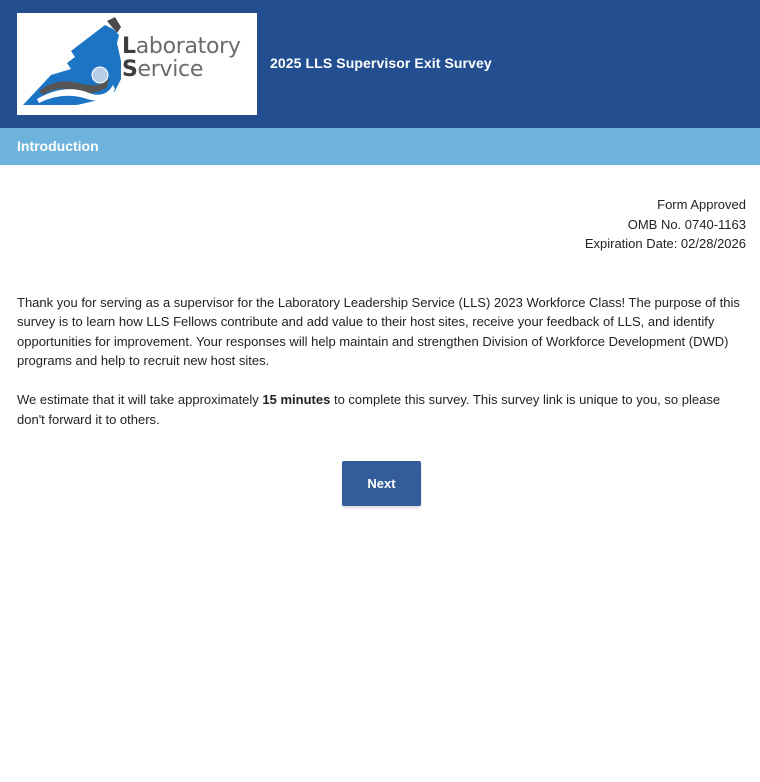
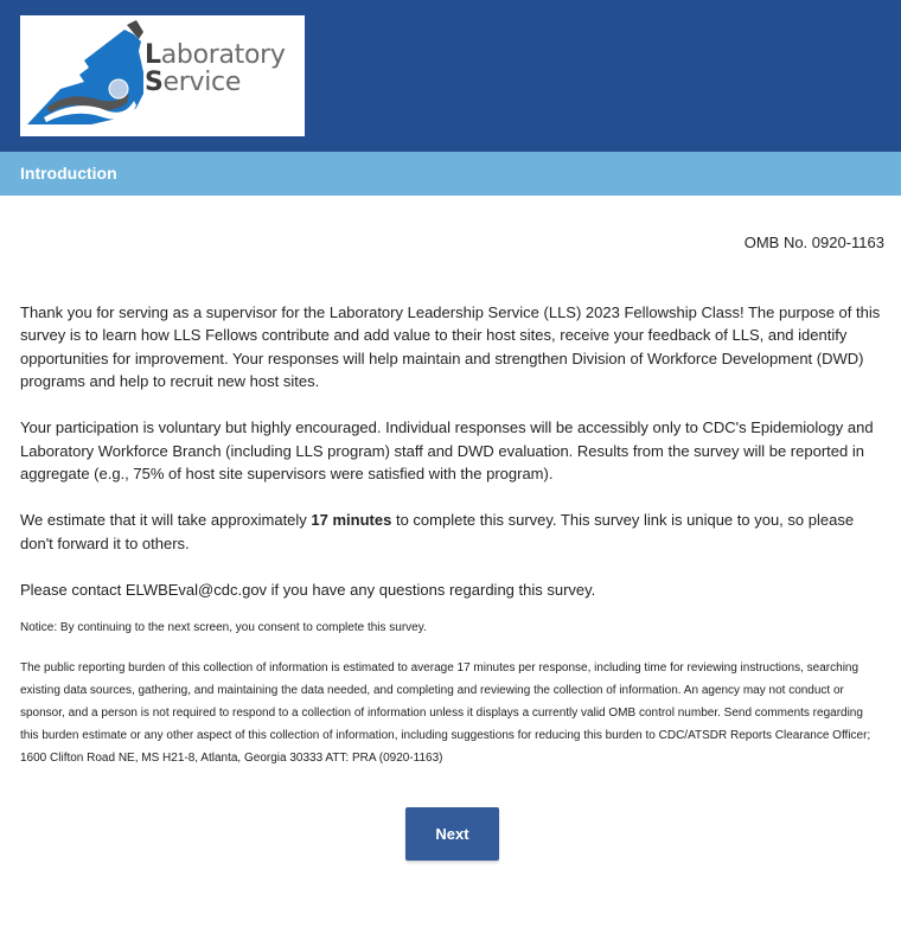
  Laboratory
  Service
- 2025 LLS Supervisor Exit Survey
  Introduction
- Form Approved
- OMB No. 0740-1163
+ OMB No. 0920-1163
- Expiration Date: 02/28/2026
- Thank you for serving as a supervisor for the Laboratory Leadership Service (LLS) 2023 Workforce Class! The purpose of this survey is to learn how LLS Fellows contribute and add value to their host sites, receive your feedback of LLS, and identify opportunities for improvement. Your responses will help maintain and strengthen Division of Workforce Development (DWD) programs and help to recruit new host sites.
+ Thank you for serving as a supervisor for the Laboratory Leadership Service (LLS) 2023 Fellowship Class! The purpose of this survey is to learn how LLS Fellows contribute and add value to their host sites, receive your feedback of LLS, and identify opportunities for improvement. Your responses will help maintain and strengthen Division of Workforce Development (DWD) programs and help to recruit new host sites.
+ Your participation is voluntary but highly encouraged. Individual responses will be accessibly only to CDC's Epidemiology and Laboratory Workforce Branch (including LLS program) staff and DWD evaluation. Results from the survey will be reported in aggregate (e.g., 75% of host site supervisors were satisfied with the program).
- We estimate that it will take approximately 15 minutes to complete this survey. This survey link is unique to you, so please don't forward it to others.
+ We estimate that it will take approximately 17 minutes to complete this survey. This survey link is unique to you, so please don't forward it to others.
+ Please contact ELWBEval@cdc.gov if you have any questions regarding this survey.
+ Notice: By continuing to the next screen, you consent to complete this survey.
+ The public reporting burden of this collection of information is estimated to average 17 minutes per response, including time for reviewing instructions, searching existing data sources, gathering, and maintaining the data needed, and completing and reviewing the collection of information. An agency may not conduct or sponsor, and a person is not required to respond to a collection of information unless it displays a currently valid OMB control number. Send comments regarding this burden estimate or any other aspect of this collection of information, including suggestions for reducing this burden to CDC/ATSDR Reports Clearance Officer; 1600 Clifton Road NE, MS H21-8, Atlanta, Georgia 30333 ATT: PRA (0920-1163)
  Next
